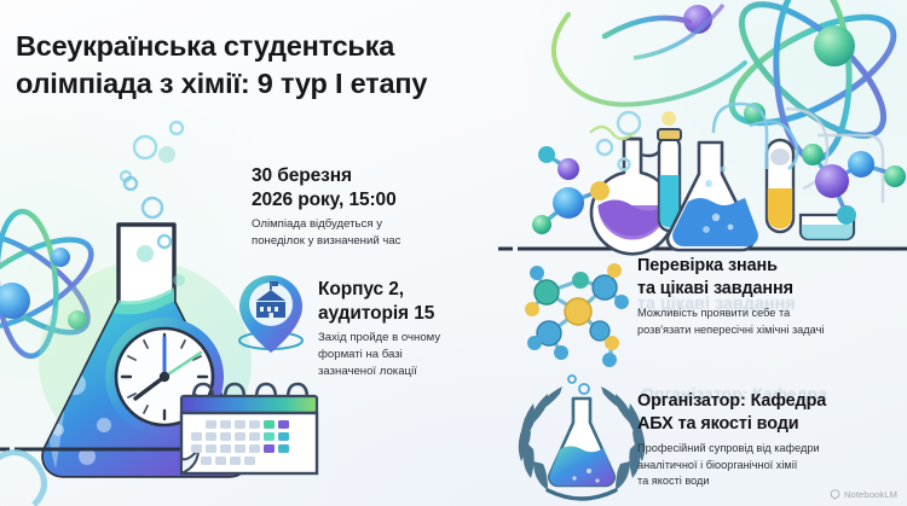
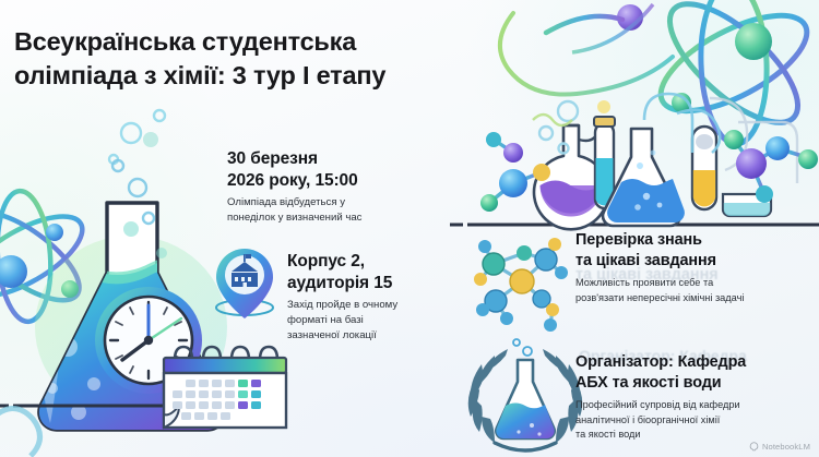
  та цікаві завдання
  Організатор: Кафедра
  Всеукраїнська студентська
- олімпіада з хімії: 9 тур I етапу
+ олімпіада з хімії: 3 тур I етапу
  30 березня
  2026 року, 15:00
  Олімпіада відбудеться у
  понеділок у визначений час
  Корпус 2,
  аудиторія 15
  Захід пройде в очному
  форматі на базі
  зазначеної локації
  Перевірка знань
  та цікаві завдання
  Можливість проявити себе та
  розв'язати непересічні хімічні задачі
  Організатор: Кафедра
  АБХ та якості води
  Професійний супровід від кафедри
  аналітичної і біоорганічної хімії
  та якості води
  NotebookLM
